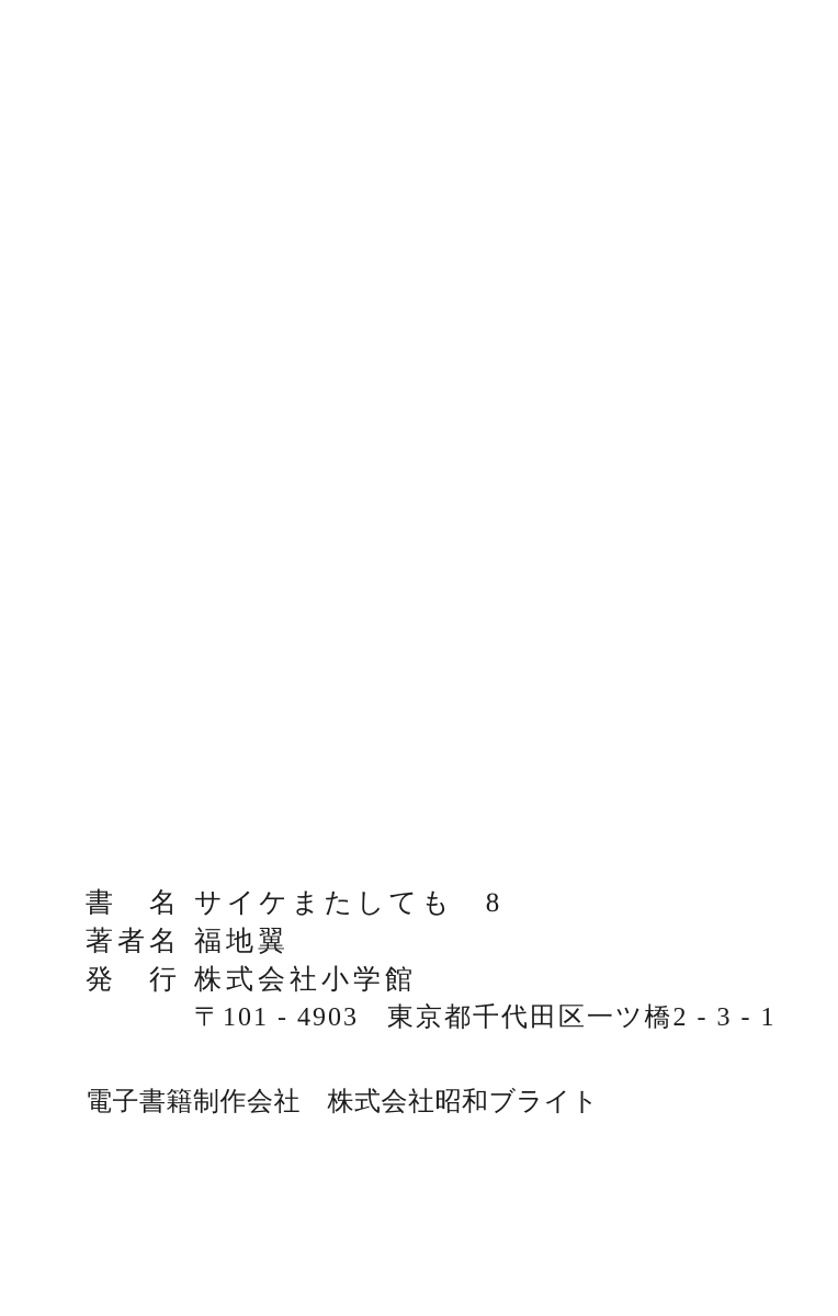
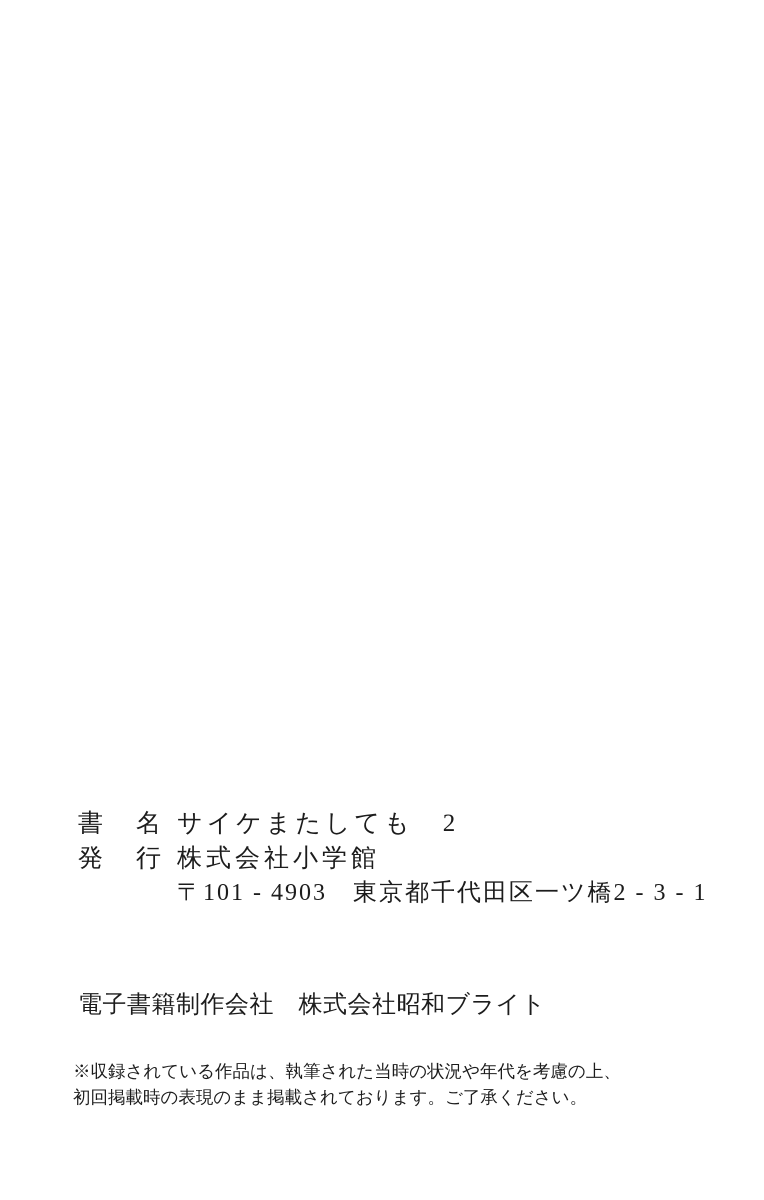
- 書 名 サイケまたしても 8
+ 書 名 サイケまたしても 2
- 著者名 福地翼
  発 行 株式会社小学館
  〒101 - 4903 東京都千代田区一ツ橋2 - 3 - 1
  電子書籍制作会社 株式会社昭和ブライト
+ ※収録されている作品は、執筆された当時の状況や年代を考慮の上、
+ 初回掲載時の表現のまま掲載されております。ご了承ください。
